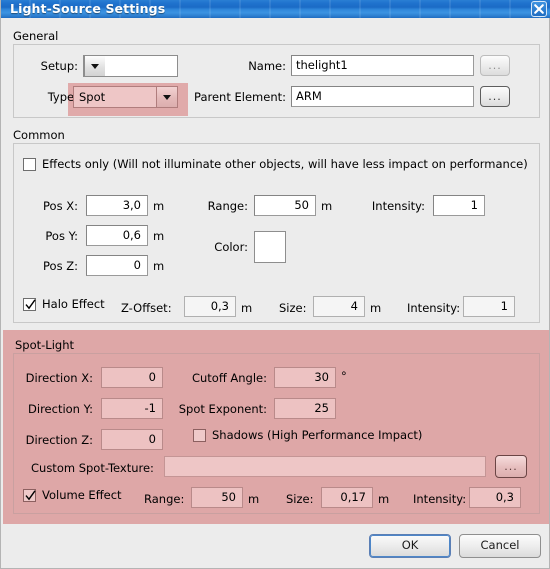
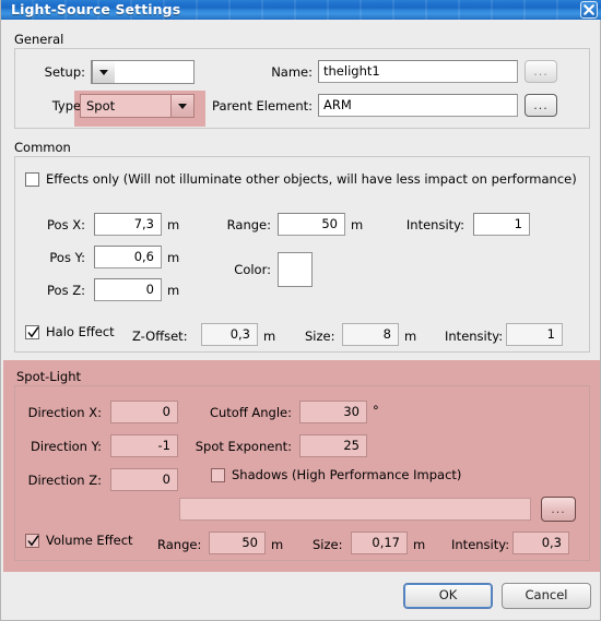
  Light-Source Settings
  General
  Setup:
  Type
  Spot
  Name:
  thelight1
  ...
  Parent Element:
  ARM
  ...
  Common
  Effects only (Will not illuminate other objects, will have less impact on performance)
  Pos X:
- 3,0
+ 7,3
  m
  Range:
  50
  m
  Intensity:
  1
  Pos Y:
  0,6
  m
  Color:
  Pos Z:
  0
  m
  Halo Effect
  Z-Offset:
  0,3
  m
  Size:
- 4
+ 8
  m
  Intensity:
  1
  Spot-Light
  Direction X:
  0
  Cutoff Angle:
  30
  °
  Direction Y:
  -1
  Spot Exponent:
  25
  Direction Z:
  0
  Shadows (High Performance Impact)
- Custom Spot-Texture:
  ...
  Volume Effect
  Range:
  50
  m
  Size:
  0,17
  m
  Intensity:
  0,3
  OK
  Cancel
